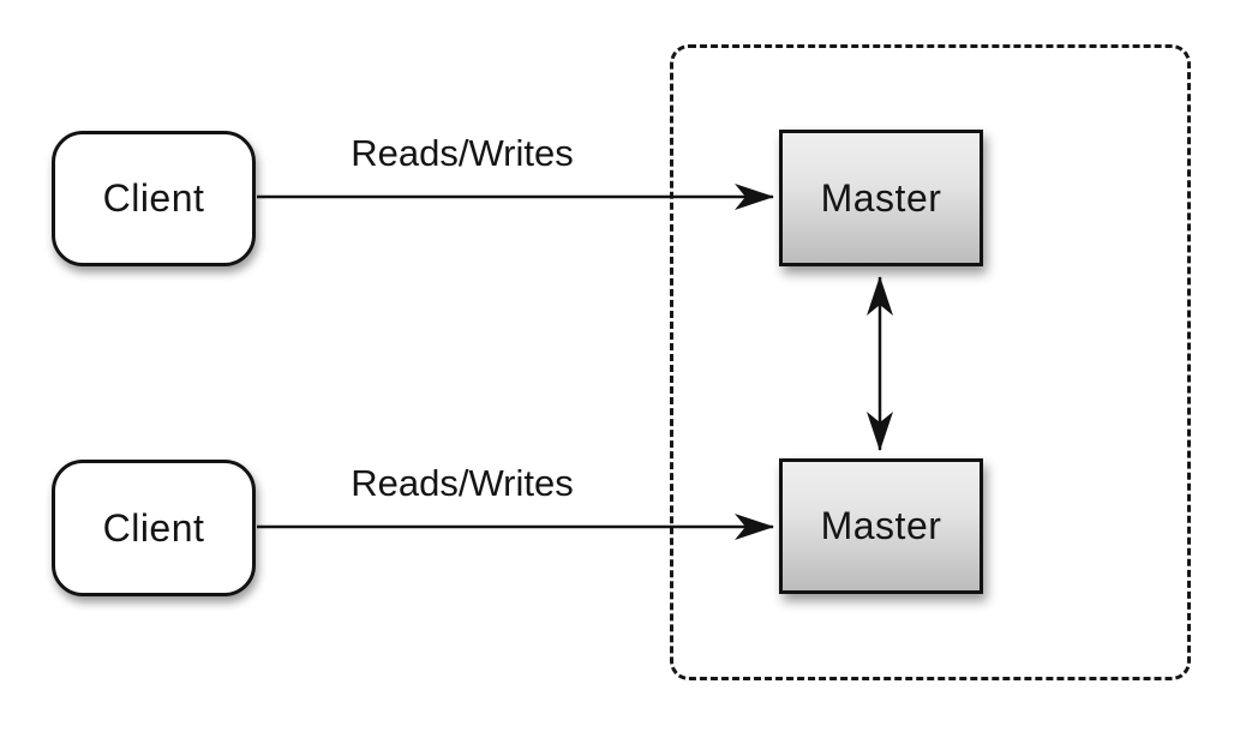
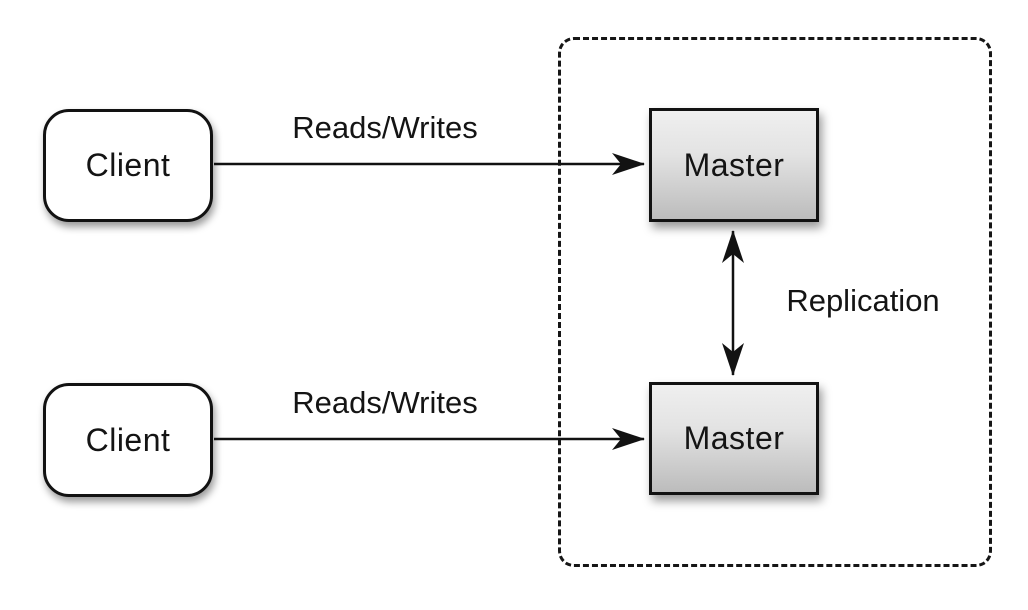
  Client
  Client
  Master
  Master
  Reads/Writes
  Reads/Writes
+ Replication
